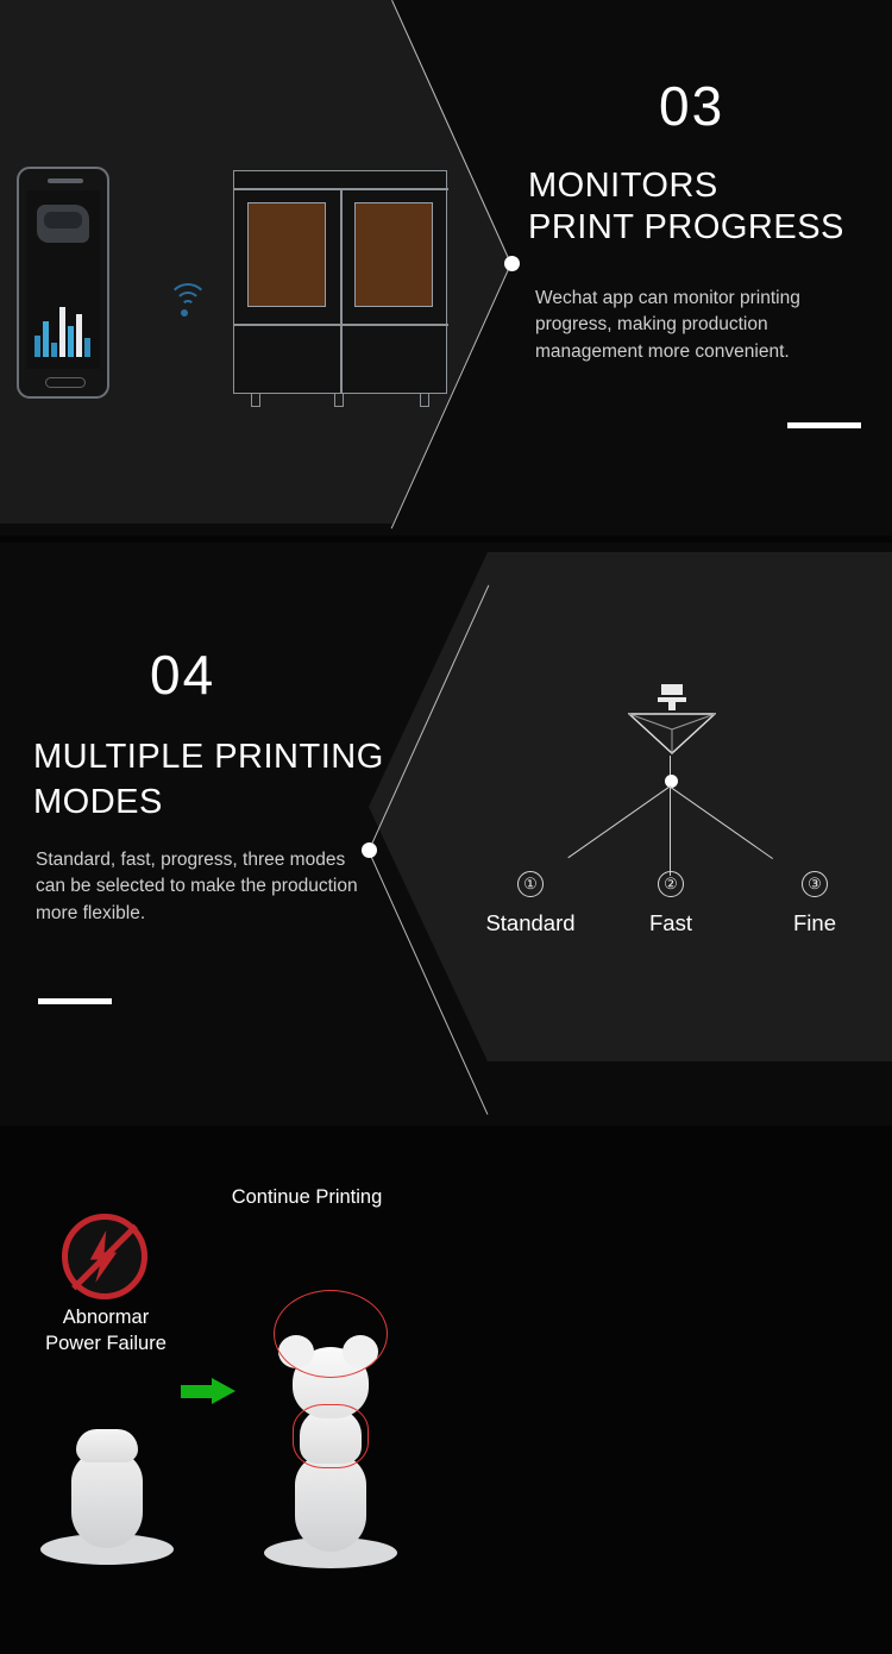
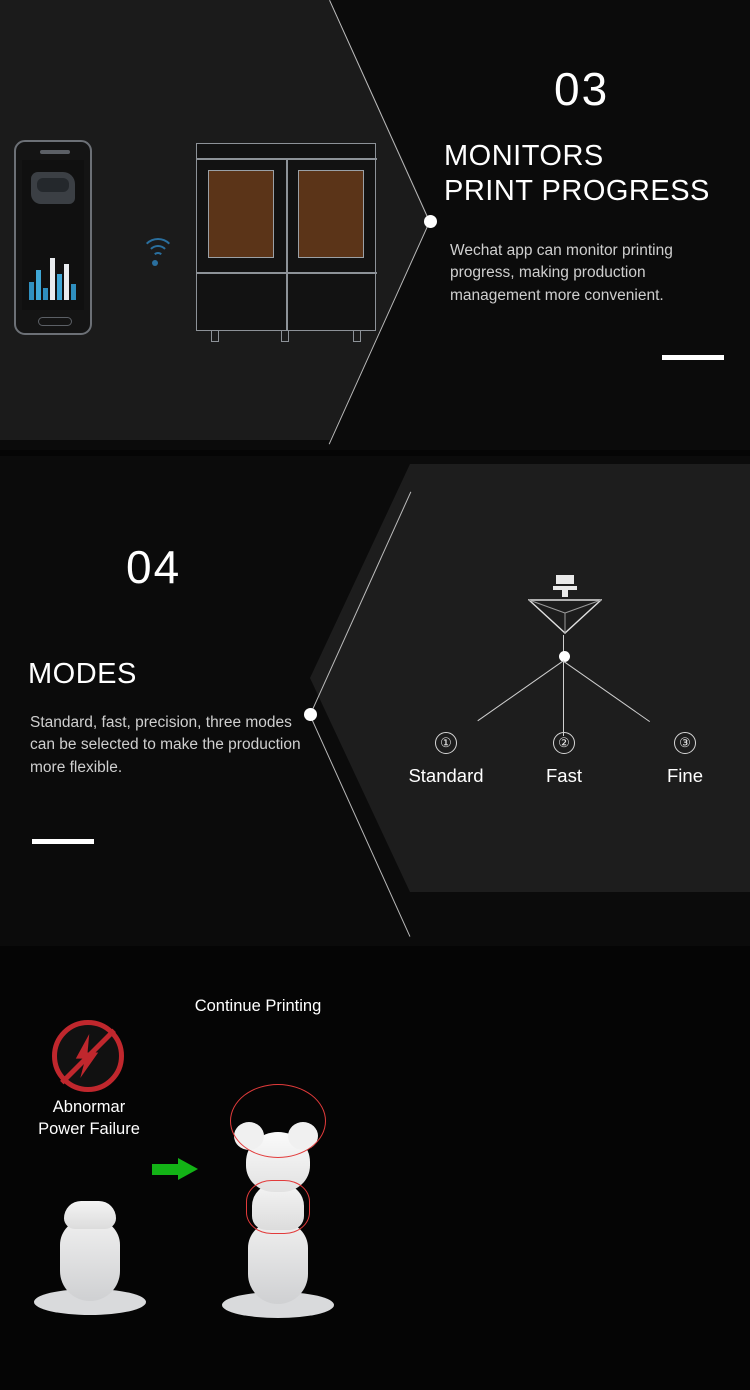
  03
  MONITORS
  PRINT PROGRESS
  Wechat app can monitor printing progress, making production management more convenient.
  04
- MULTIPLE PRINTING
  MODES
- Standard, fast, progress, three modes can be selected to make the production more flexible.
+ Standard, fast, precision, three modes can be selected to make the production more flexible.
  ①
  ②
  ③
  Standard
  Fast
  Fine
  Abnormar
  Power Failure
  Continue Printing
